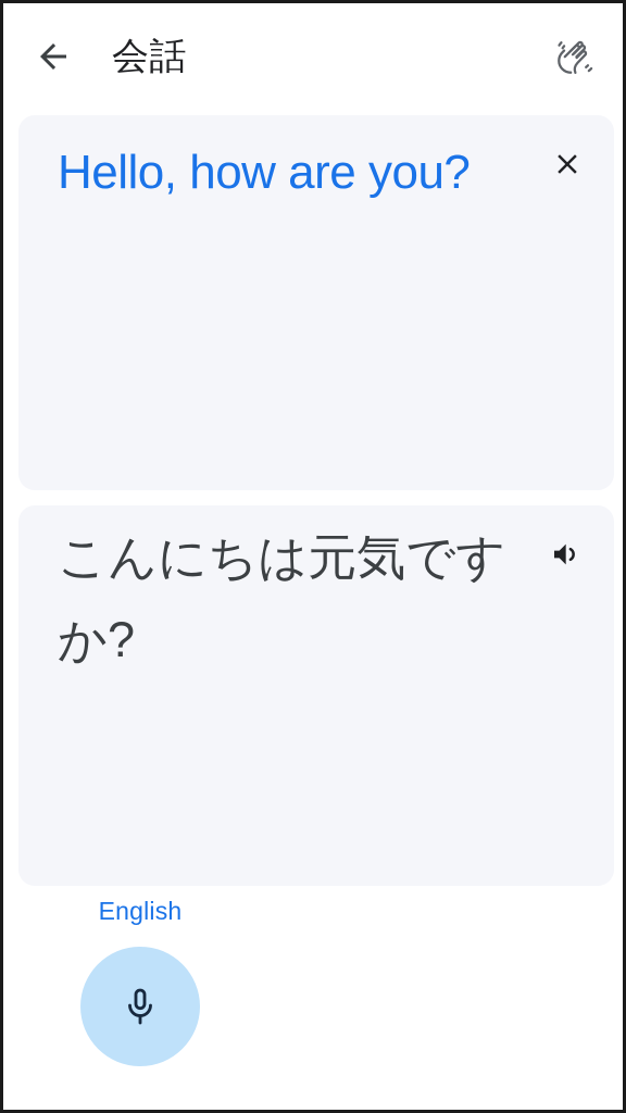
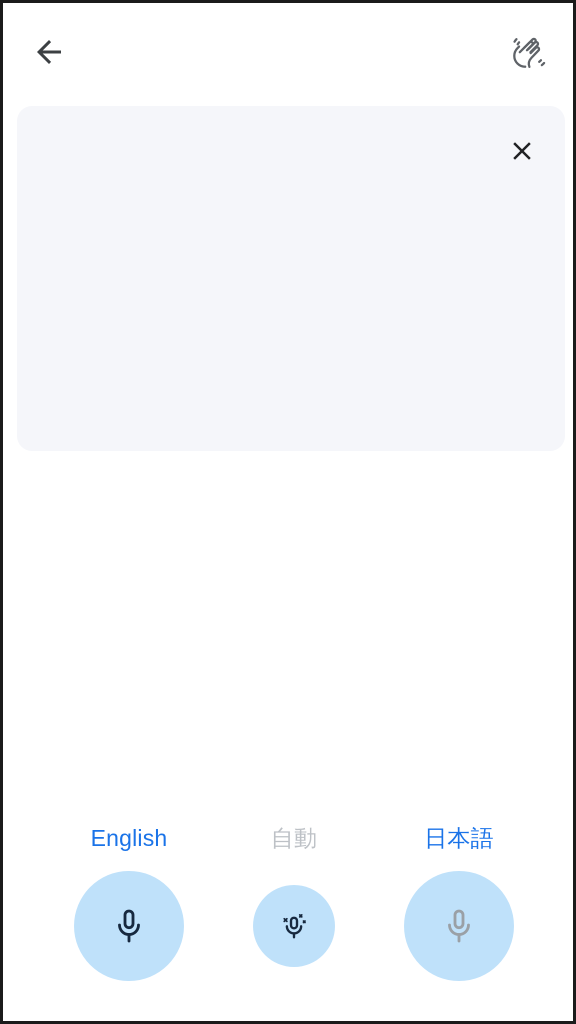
- 会話
- Hello, how are you?
- こんにちは元気ですか?
  English
+ 自動
+ 日本語
